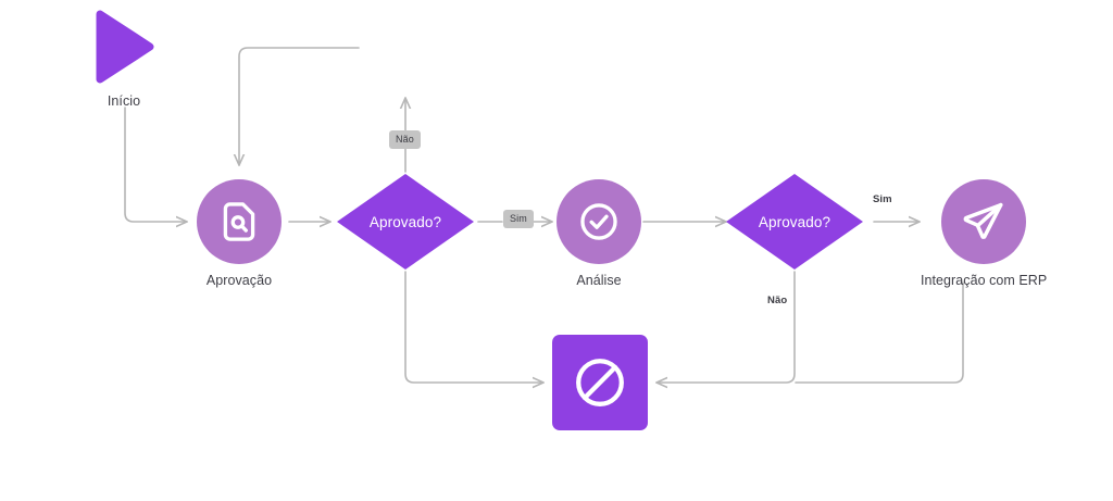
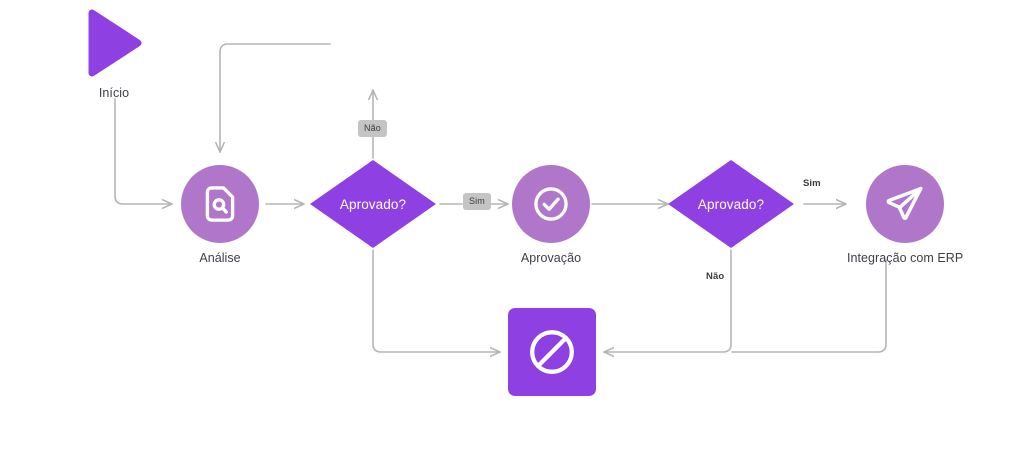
  Início
- Aprovação
+ Análise
  Aprovado?
- Análise
+ Aprovação
  Aprovado?
  Integração com ERP
  Não
  Sim
  Sim
  Não
